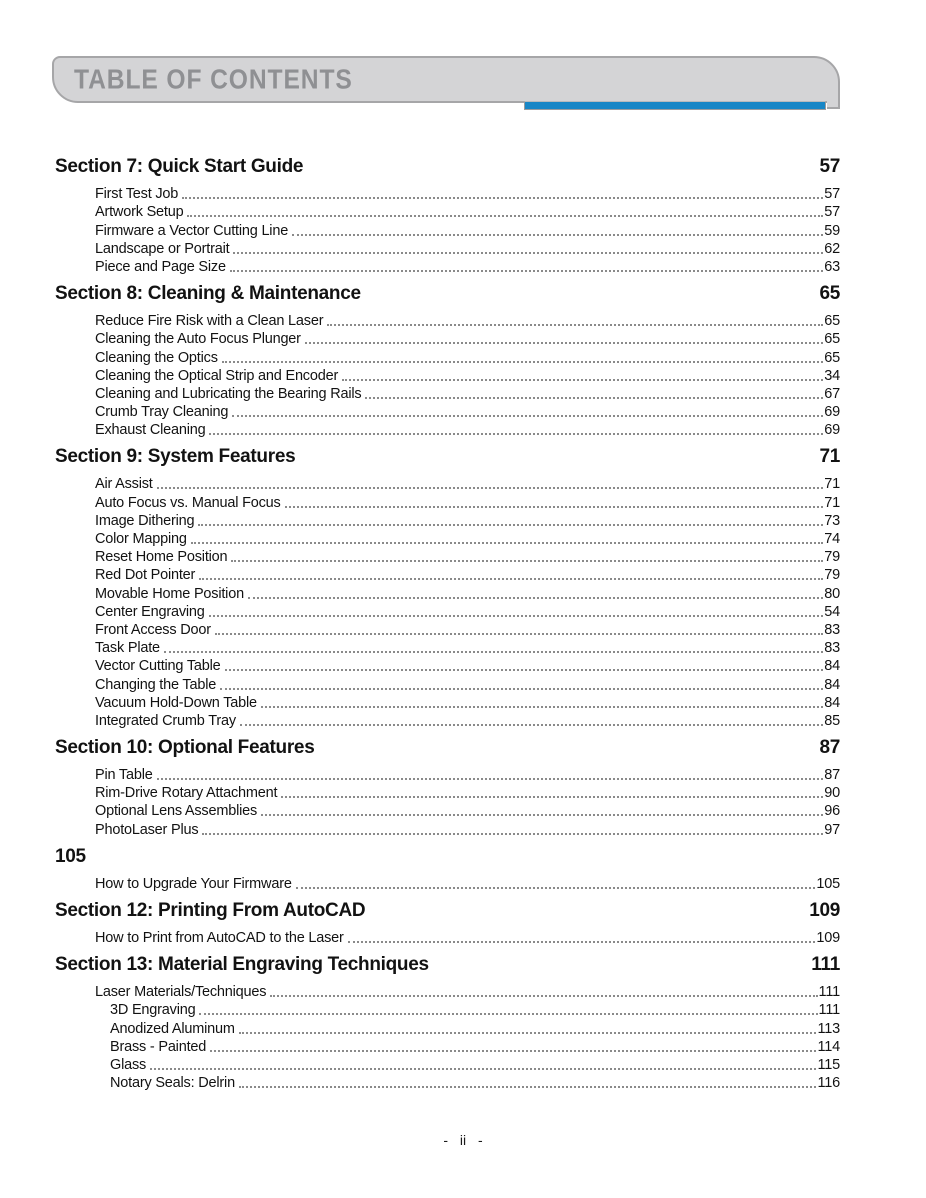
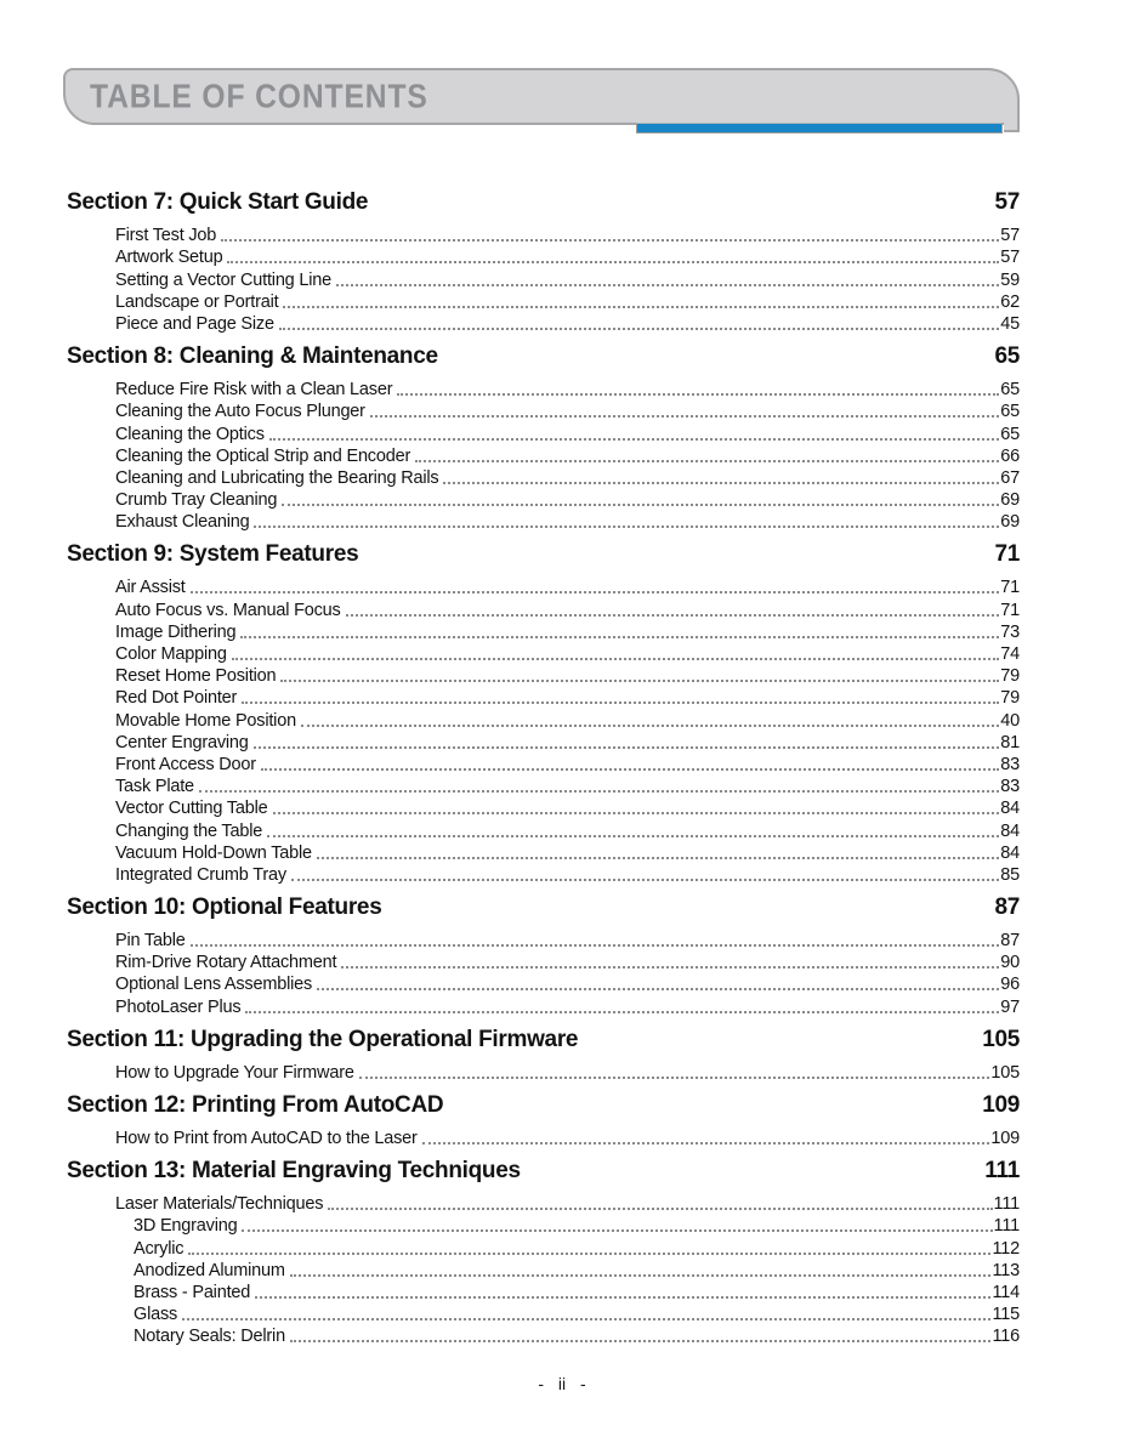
  TABLE OF CONTENTS
  Section 7: Quick Start Guide
  57
  First Test Job
  57
  Artwork Setup
  57
- Firmware a Vector Cutting Line
+ Setting a Vector Cutting Line
  59
  Landscape or Portrait
  62
  Piece and Page Size
- 63
+ 45
  Section 8: Cleaning & Maintenance
  65
  Reduce Fire Risk with a Clean Laser
  65
  Cleaning the Auto Focus Plunger
  65
  Cleaning the Optics
  65
  Cleaning the Optical Strip and Encoder
- 34
+ 66
  Cleaning and Lubricating the Bearing Rails
  67
  Crumb Tray Cleaning
  69
  Exhaust Cleaning
  69
  Section 9: System Features
  71
  Air Assist
  71
  Auto Focus vs. Manual Focus
  71
  Image Dithering
  73
  Color Mapping
  74
  Reset Home Position
  79
  Red Dot Pointer
  79
  Movable Home Position
- 80
+ 40
  Center Engraving
- 54
+ 81
  Front Access Door
  83
  Task Plate
  83
  Vector Cutting Table
  84
  Changing the Table
  84
  Vacuum Hold-Down Table
  84
  Integrated Crumb Tray
  85
  Section 10: Optional Features
  87
  Pin Table
  87
  Rim-Drive Rotary Attachment
  90
  Optional Lens Assemblies
  96
  PhotoLaser Plus
  97
+ Section 11: Upgrading the Operational Firmware
  105
  How to Upgrade Your Firmware
  105
  Section 12: Printing From AutoCAD
  109
  How to Print from AutoCAD to the Laser
  109
  Section 13: Material Engraving Techniques
  111
  Laser Materials/Techniques
  111
  3D Engraving
  111
+ Acrylic
+ 112
  Anodized Aluminum
  113
  Brass - Painted
  114
  Glass
  115
  Notary Seals: Delrin
  116
  - ii -
